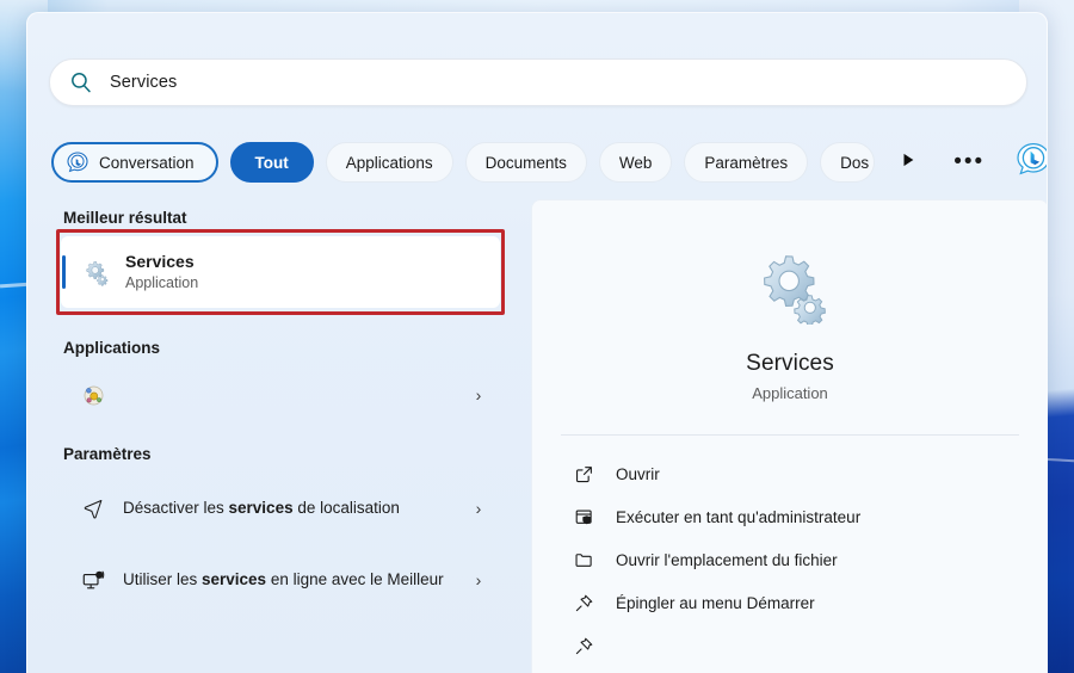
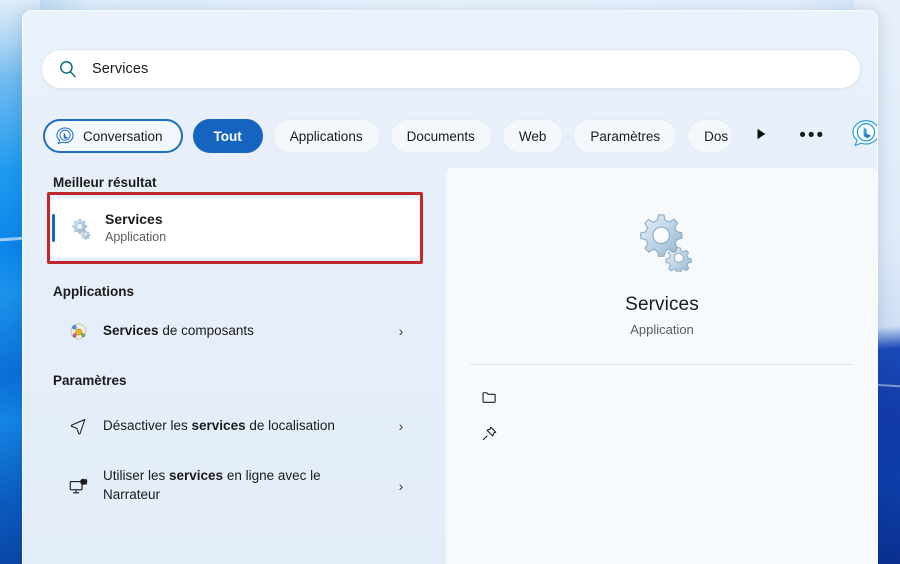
  Services
  Conversation
  Tout
  Applications
  Documents
  Web
  Paramètres
  Dos
  •••
  Meilleur résultat
  Services
  Application
  Applications
+ Services de composants
  ›
  Paramètres
  Désactiver les services de localisation
  ›
- Utiliser les services en ligne avec le Meilleur
+ Utiliser les services en ligne avec le Narrateur
  ›
  Services
  Application
- Ouvrir
- Exécuter en tant qu'administrateur
- Ouvrir l'emplacement du fichier
- Épingler au menu Démarrer
